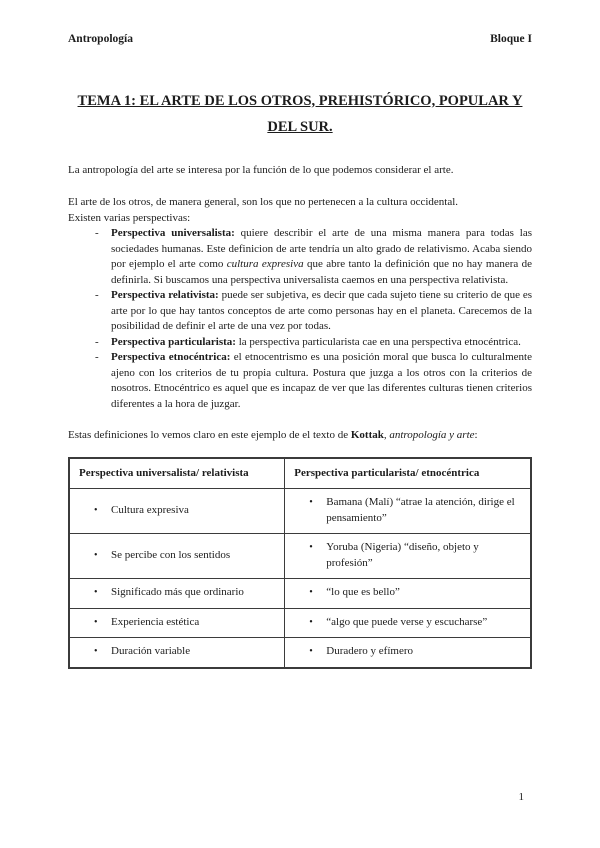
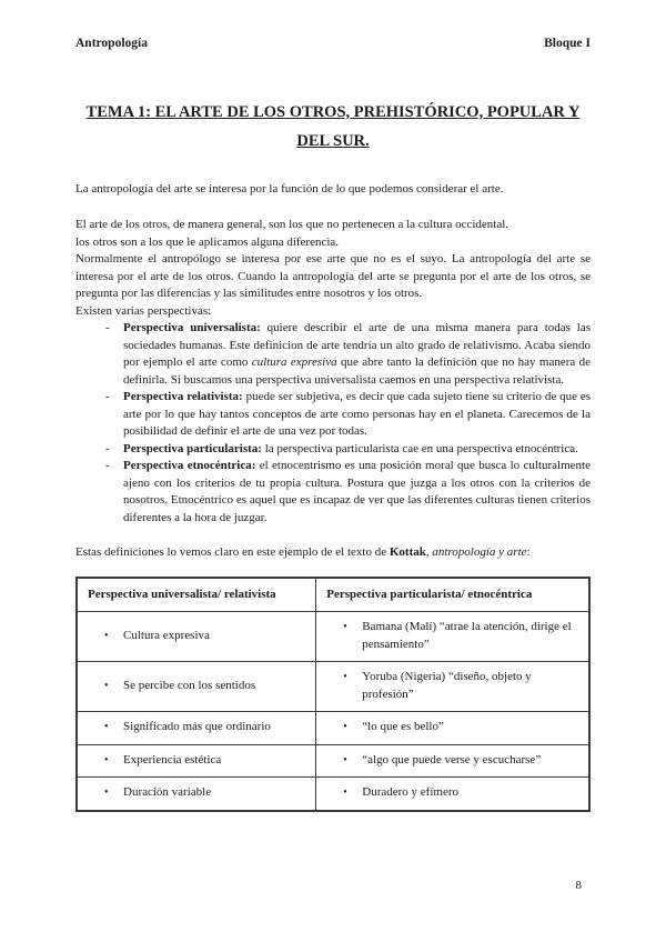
  Antropología
  Bloque I
  TEMA 1: EL ARTE DE LOS OTROS, PREHISTÓRICO, POPULAR Y DEL SUR.
  La antropología del arte se interesa por la función de lo que podemos considerar el arte.
  El arte de los otros, de manera general, son los que no pertenecen a la cultura occidental.
+ los otros son a los que le aplicamos alguna diferencia.
+ Normalmente el antropólogo se interesa por ese arte que no es el suyo. La antropología del arte se interesa por el arte de los otros. Cuando la antropología del arte se pregunta por el arte de los otros, se pregunta por las diferencias y las similitudes entre nosotros y los otros.
  Existen varias perspectivas:
  -
  Perspectiva universalista: quiere describir el arte de una misma manera para todas las sociedades humanas. Este definicion de arte tendría un alto grado de relativismo. Acaba siendo por ejemplo el arte como cultura expresiva que abre tanto la definición que no hay manera de definirla. Si buscamos una perspectiva universalista caemos en una perspectiva relativista.
  -
  Perspectiva relativista: puede ser subjetiva, es decir que cada sujeto tiene su criterio de que es arte por lo que hay tantos conceptos de arte como personas hay en el planeta. Carecemos de la posibilidad de definir el arte de una vez por todas.
  -
  Perspectiva particularista: la perspectiva particularista cae en una perspectiva etnocéntrica.
  -
  Perspectiva etnocéntrica: el etnocentrismo es una posición moral que busca lo culturalmente ajeno con los criterios de tu propia cultura. Postura que juzga a los otros con la criterios de nosotros. Etnocéntrico es aquel que es incapaz de ver que las diferentes culturas tienen criterios diferentes a la hora de juzgar.
  Estas definiciones lo vemos claro en este ejemplo de el texto de Kottak, antropología y arte:
  Perspectiva universalista/ relativista	Perspectiva particularista/ etnocéntrica
  • Cultura expresiva	• Bamana (Malí) “atrae la atención, dirige el pensamiento”
  • Se percibe con los sentidos	• Yoruba (Nigeria) “diseño, objeto y profesión”
  • Significado más que ordinario	• “lo que es bello”
  • Experiencia estética	• “algo que puede verse y escucharse”
  • Duración variable	• Duradero y efímero
- 1
+ 8
